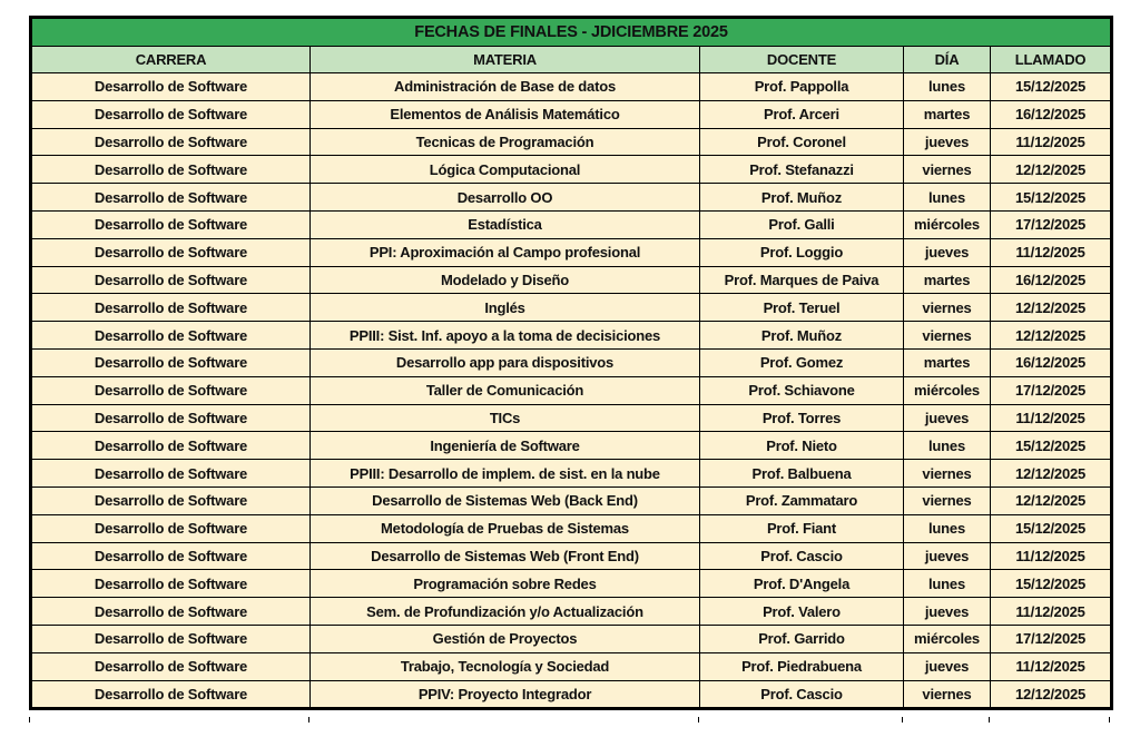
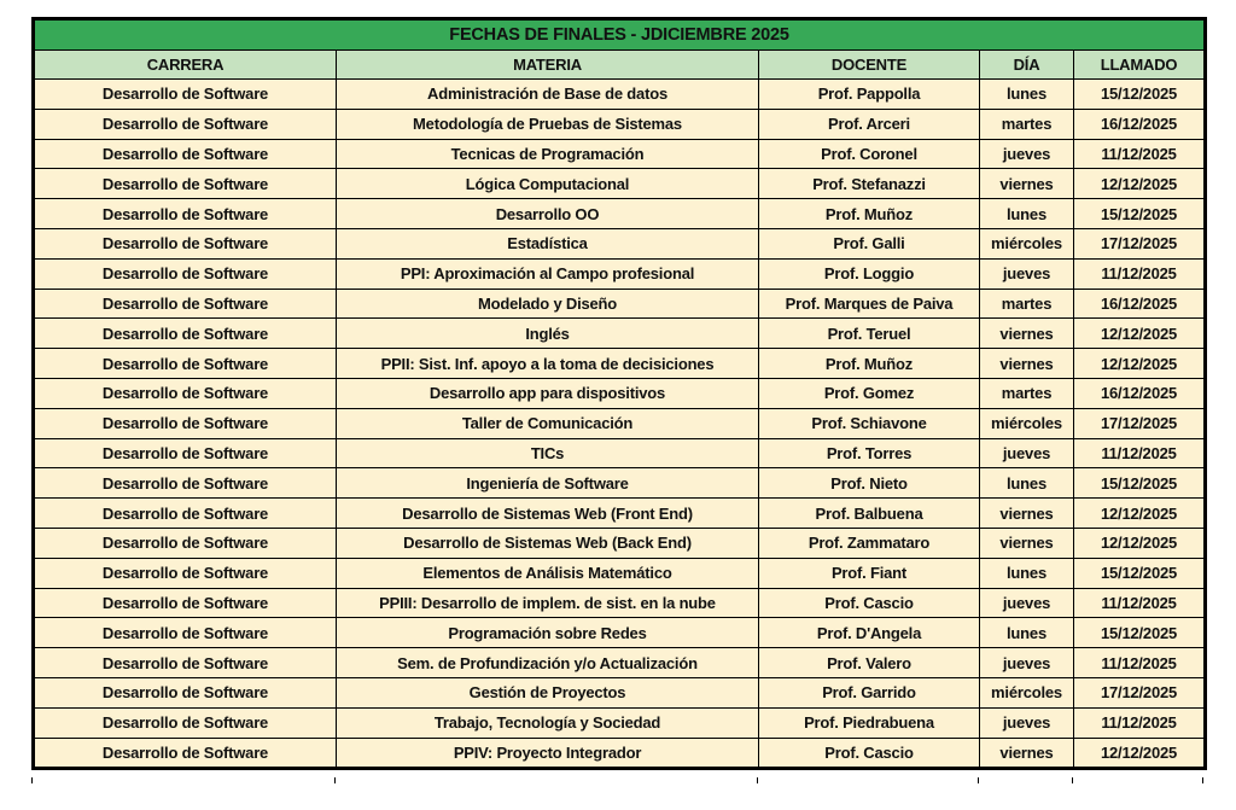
  FECHAS DE FINALES - JDICIEMBRE 2025
  CARRERA	MATERIA	DOCENTE	DÍA	LLAMADO
  Desarrollo de Software	Administración de Base de datos	Prof. Pappolla	lunes	15/12/2025
- Desarrollo de Software	Elementos de Análisis Matemático	Prof. Arceri	martes	16/12/2025
+ Desarrollo de Software	Metodología de Pruebas de Sistemas	Prof. Arceri	martes	16/12/2025
  Desarrollo de Software	Tecnicas de Programación	Prof. Coronel	jueves	11/12/2025
  Desarrollo de Software	Lógica Computacional	Prof. Stefanazzi	viernes	12/12/2025
  Desarrollo de Software	Desarrollo OO	Prof. Muñoz	lunes	15/12/2025
  Desarrollo de Software	Estadística	Prof. Galli	miércoles	17/12/2025
  Desarrollo de Software	PPI: Aproximación al Campo profesional	Prof. Loggio	jueves	11/12/2025
  Desarrollo de Software	Modelado y Diseño	Prof. Marques de Paiva	martes	16/12/2025
  Desarrollo de Software	Inglés	Prof. Teruel	viernes	12/12/2025
- Desarrollo de Software	PPIII: Sist. Inf. apoyo a la toma de decisiciones	Prof. Muñoz	viernes	12/12/2025
+ Desarrollo de Software	PPII: Sist. Inf. apoyo a la toma de decisiciones	Prof. Muñoz	viernes	12/12/2025
  Desarrollo de Software	Desarrollo app para dispositivos	Prof. Gomez	martes	16/12/2025
  Desarrollo de Software	Taller de Comunicación	Prof. Schiavone	miércoles	17/12/2025
  Desarrollo de Software	TICs	Prof. Torres	jueves	11/12/2025
  Desarrollo de Software	Ingeniería de Software	Prof. Nieto	lunes	15/12/2025
- Desarrollo de Software	PPIII: Desarrollo de implem. de sist. en la nube	Prof. Balbuena	viernes	12/12/2025
+ Desarrollo de Software	Desarrollo de Sistemas Web (Front End)	Prof. Balbuena	viernes	12/12/2025
  Desarrollo de Software	Desarrollo de Sistemas Web (Back End)	Prof. Zammataro	viernes	12/12/2025
- Desarrollo de Software	Metodología de Pruebas de Sistemas	Prof. Fiant	lunes	15/12/2025
+ Desarrollo de Software	Elementos de Análisis Matemático	Prof. Fiant	lunes	15/12/2025
- Desarrollo de Software	Desarrollo de Sistemas Web (Front End)	Prof. Cascio	jueves	11/12/2025
+ Desarrollo de Software	PPIII: Desarrollo de implem. de sist. en la nube	Prof. Cascio	jueves	11/12/2025
  Desarrollo de Software	Programación sobre Redes	Prof. D'Angela	lunes	15/12/2025
  Desarrollo de Software	Sem. de Profundización y/o Actualización	Prof. Valero	jueves	11/12/2025
  Desarrollo de Software	Gestión de Proyectos	Prof. Garrido	miércoles	17/12/2025
  Desarrollo de Software	Trabajo, Tecnología y Sociedad	Prof. Piedrabuena	jueves	11/12/2025
  Desarrollo de Software	PPIV: Proyecto Integrador	Prof. Cascio	viernes	12/12/2025
